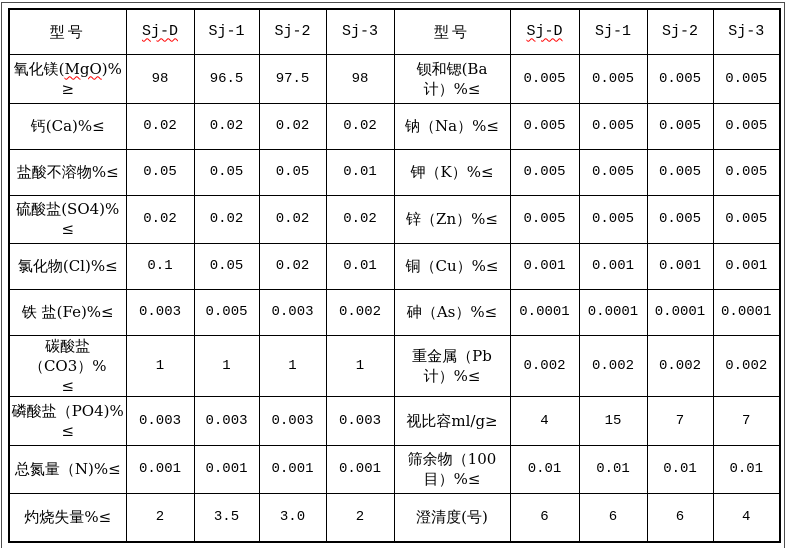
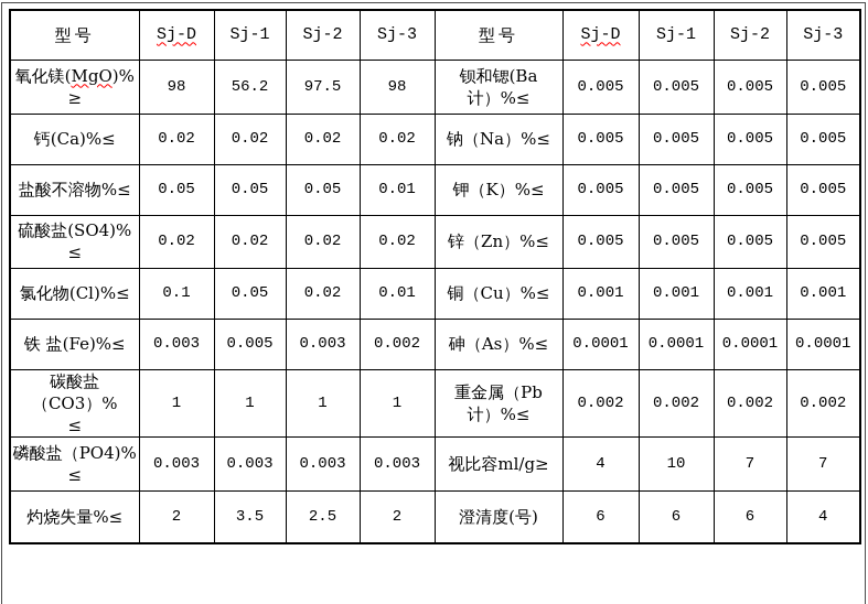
  型号	Sj-D	Sj-1	Sj-2	Sj-3	型号	Sj-D	Sj-1	Sj-2	Sj-3
- 氧化镁(MgO)%≥	98	96.5	97.5	98	钡和锶(Ba 计）%≤	0.005	0.005	0.005	0.005
+ 氧化镁(MgO)%≥	98	56.2	97.5	98	钡和锶(Ba 计）%≤	0.005	0.005	0.005	0.005
  钙(Ca)%≤	0.02	0.02	0.02	0.02	钠（Na）%≤	0.005	0.005	0.005	0.005
  盐酸不溶物%≤	0.05	0.05	0.05	0.01	钾（K）%≤	0.005	0.005	0.005	0.005
  硫酸盐(SO4)% ≤	0.02	0.02	0.02	0.02	锌（Zn）%≤	0.005	0.005	0.005	0.005
  氯化物(Cl)%≤	0.1	0.05	0.02	0.01	铜（Cu）%≤	0.001	0.001	0.001	0.001
  铁 盐(Fe)%≤	0.003	0.005	0.003	0.002	砷（As）%≤	0.0001	0.0001	0.0001	0.0001
  碳酸盐（CO3）% ≤	1	1	1	1	重金属（Pb 计）%≤	0.002	0.002	0.002	0.002
- 磷酸盐（PO4)% ≤	0.003	0.003	0.003	0.003	视比容ml/g≥	4	15	7	7
+ 磷酸盐（PO4)% ≤	0.003	0.003	0.003	0.003	视比容ml/g≥	4	10	7	7
- 总氮量（N)%≤	0.001	0.001	0.001	0.001	筛余物（100 目）%≤	0.01	0.01	0.01	0.01
- 灼烧失量%≤	2	3.5	3.0	2	澄清度(号)	6	6	6	4
+ 灼烧失量%≤	2	3.5	2.5	2	澄清度(号)	6	6	6	4
